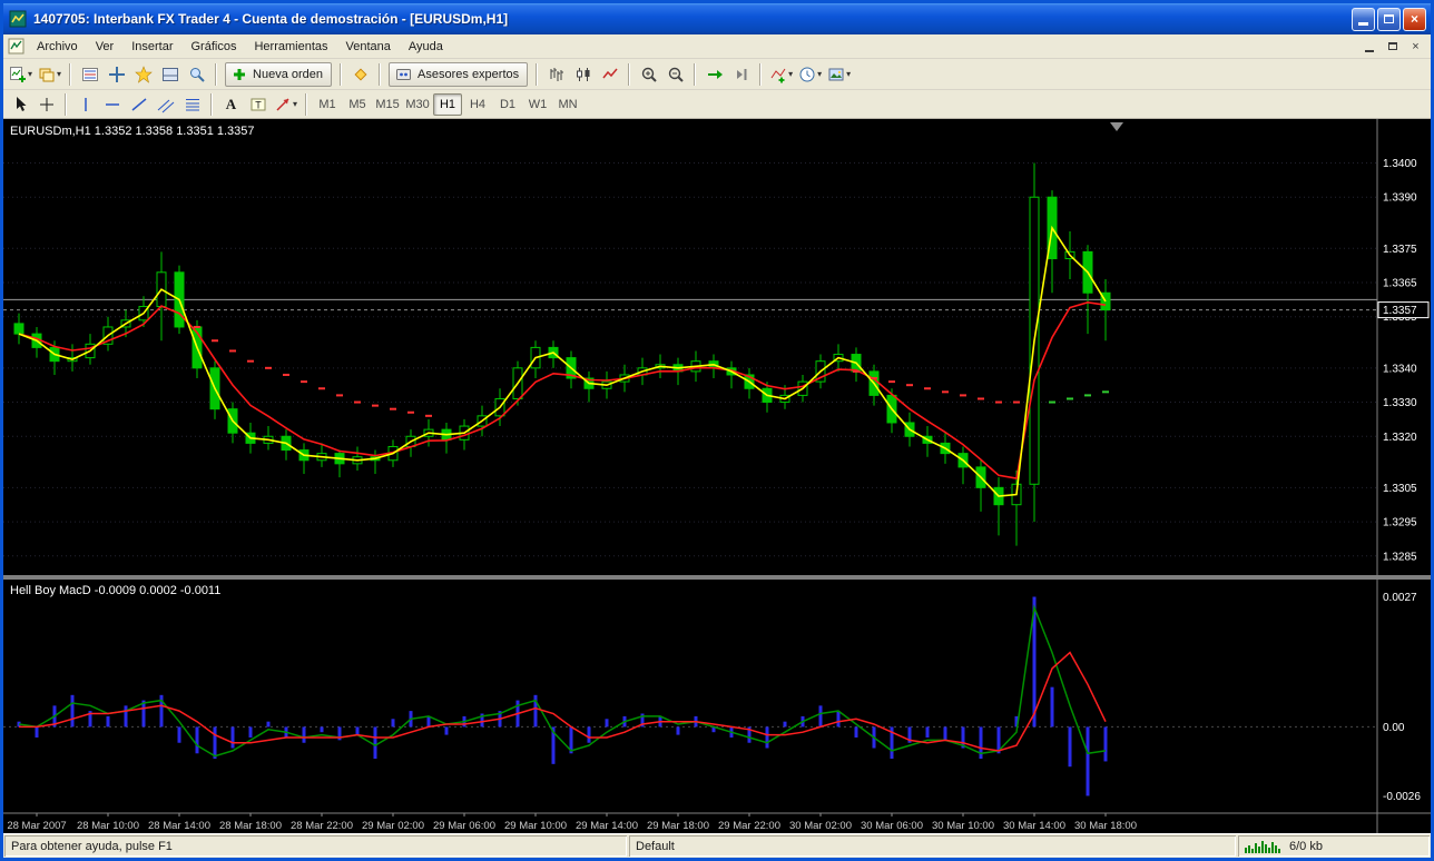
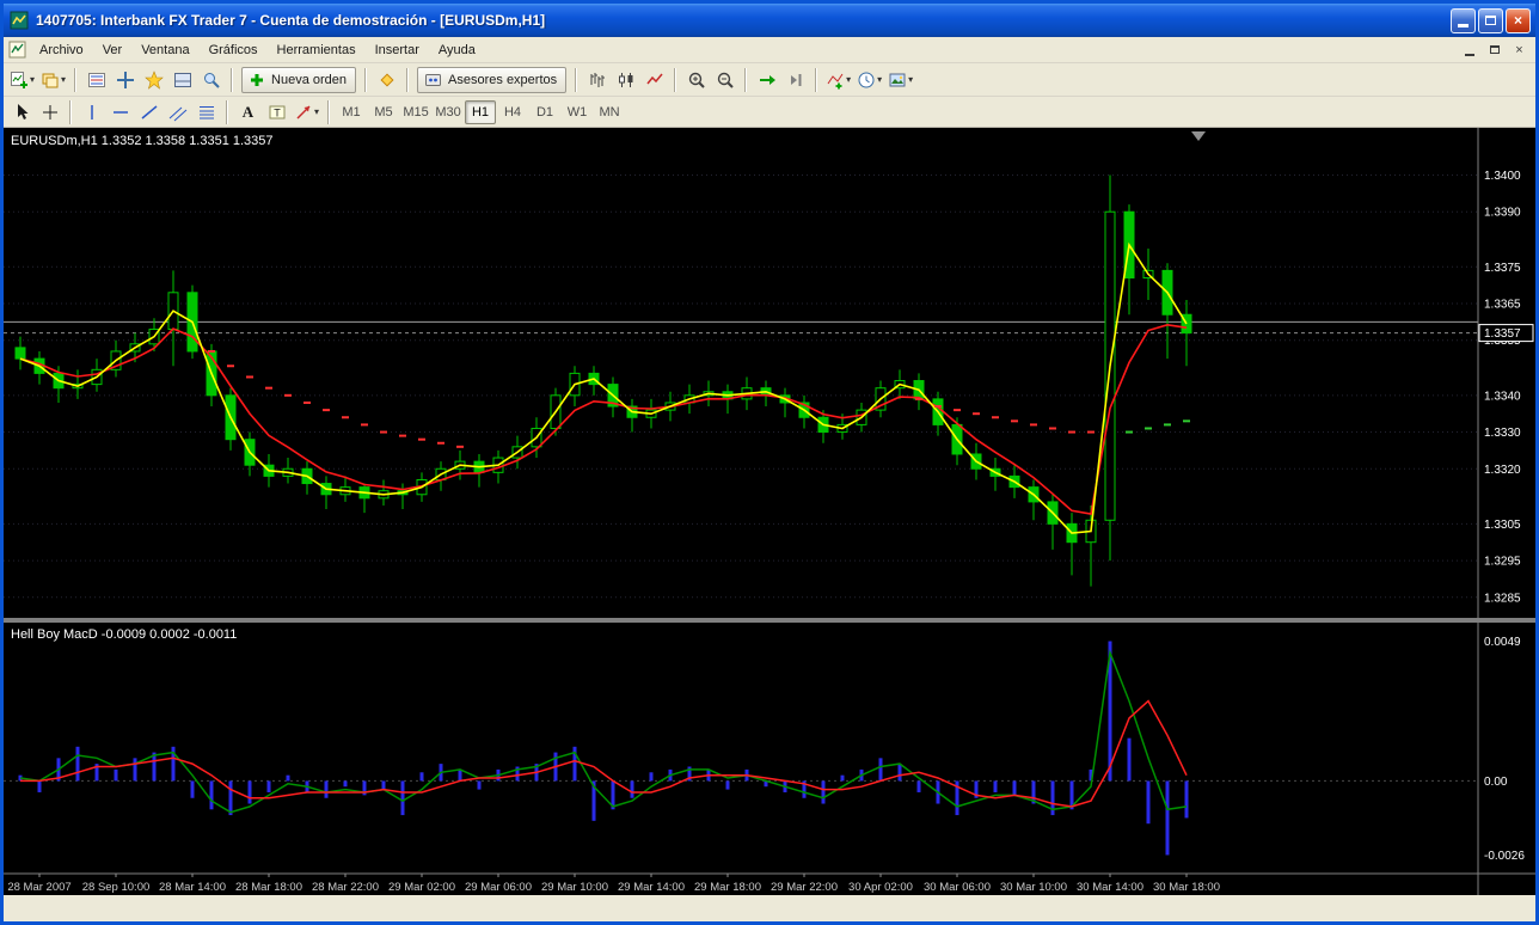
- 1407705: Interbank FX Trader 4 - Cuenta de demostración - [EURUSDm,H1]
+ 1407705: Interbank FX Trader 7 - Cuenta de demostración - [EURUSDm,H1]
  ×
  Archivo
  Ver
- Insertar
+ Ventana
  Gráficos
  Herramientas
- Ventana
+ Insertar
  Ayuda
  ×
  ▾
  ▾
  Nueva orden
  Asesores expertos
  ▾
  ▾
  ▾
  A
  T
  ▾
  M1
  M5
  M15
  M30
  H1
  H4
  D1
  W1
  MN
  1.3400
  1.3390
  1.3375
  1.3365
  1.3340
  1.3330
  1.3320
  1.3305
  1.3295
  1.3285
  1.3357
  EURUSDm,H1 1.3352 1.3358 1.3351 1.3357
  Hell Boy MacD -0.0009 0.0002 -0.0011
- 0.0027
+ 0.0049
  0.00
  -0.0026
  28 Mar 2007
- 28 Mar 10:00
+ 28 Sep 10:00
  28 Mar 14:00
  28 Mar 18:00
  28 Mar 22:00
  29 Mar 02:00
  29 Mar 06:00
  29 Mar 10:00
  29 Mar 14:00
  29 Mar 18:00
  29 Mar 22:00
- 30 Mar 02:00
+ 30 Apr 02:00
  30 Mar 06:00
  30 Mar 10:00
  30 Mar 14:00
  30 Mar 18:00
- Para obtener ayuda, pulse F1
- Default
- 6/0 kb
